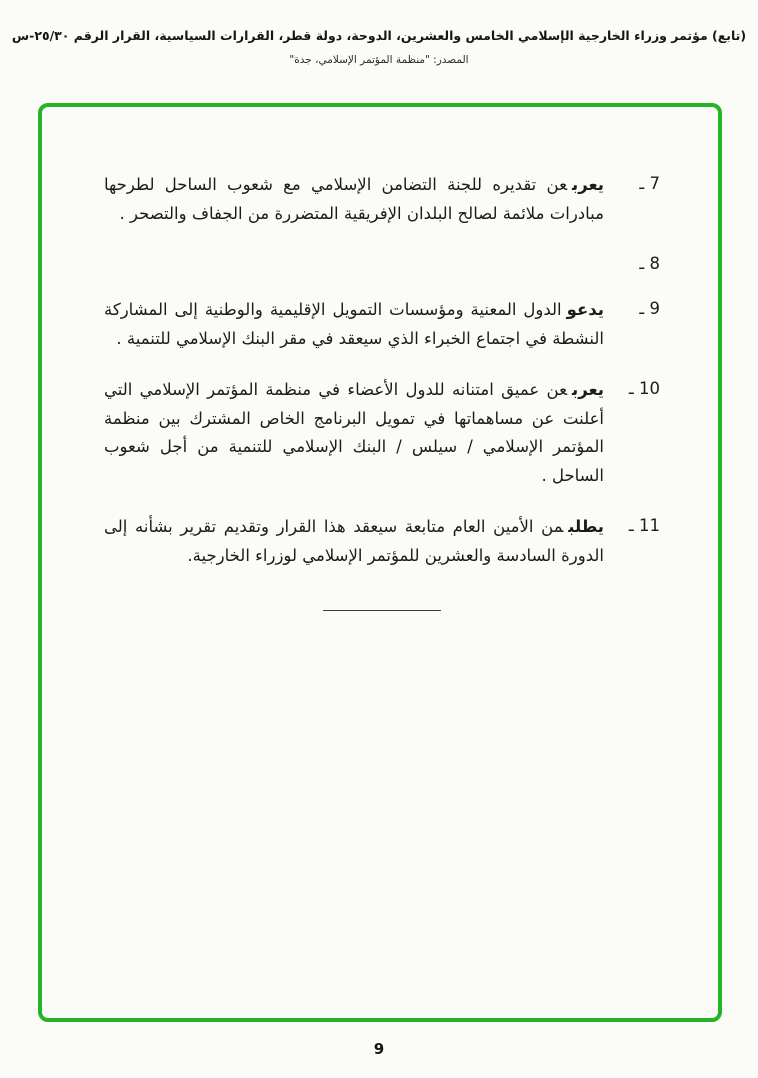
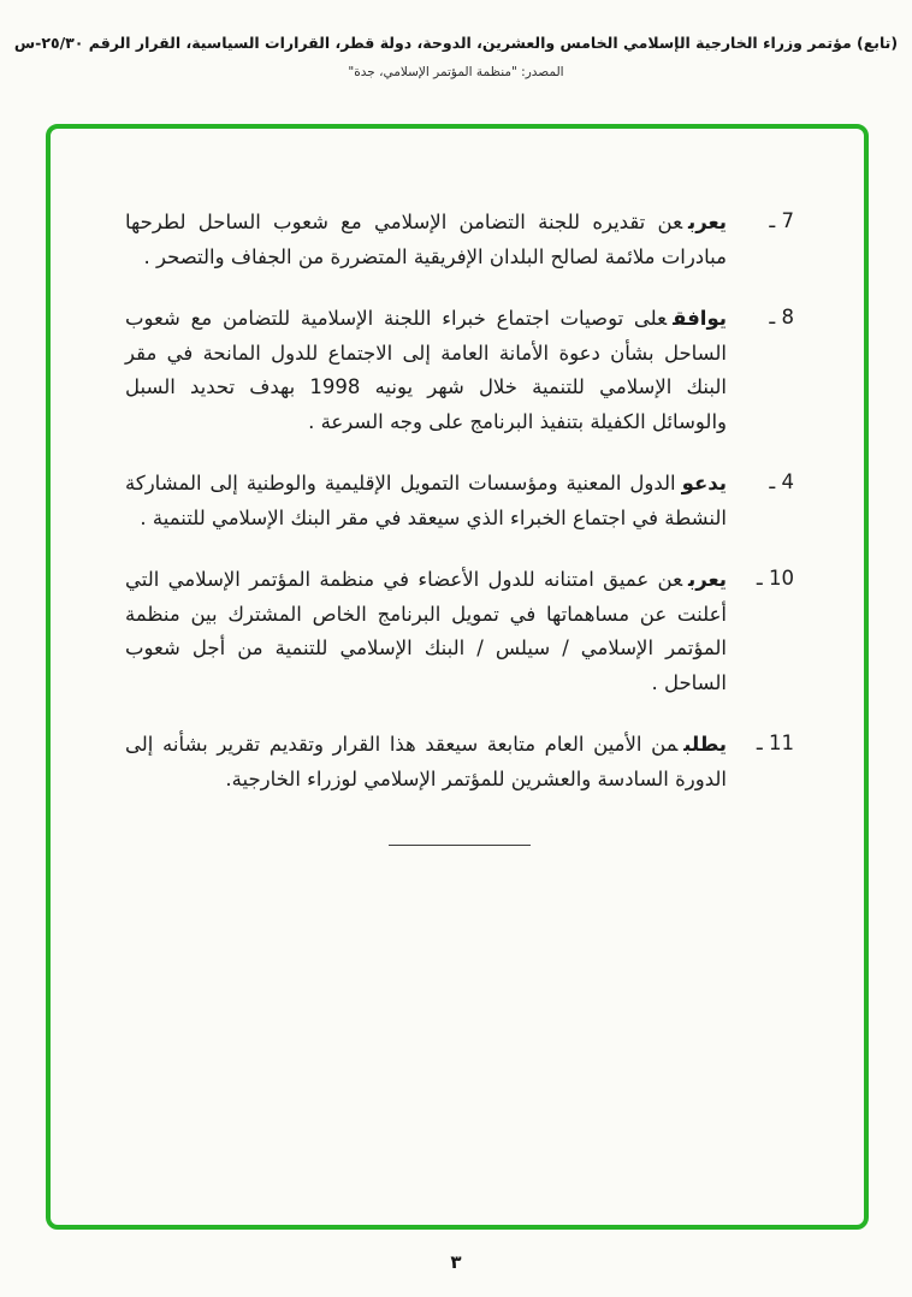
  (تابع) مؤتمر وزراء الخارجية الإسلامي الخامس والعشرين، الدوحة، دولة قطر، القرارات السياسية، القرار الرقم ٢٥/٣٠-س
  المصدر: "منظمة المؤتمر الإسلامي، جدة"
  7 ـ
  يعربعن تقديره للجنة التضامن الإسلامي مع شعوب الساحل لطرحها مبادرات ملائمة لصالح البلدان الإفريقية المتضررة من الجفاف والتصحر .
  8 ـ
+ يوافقعلى توصيات اجتماع خبراء اللجنة الإسلامية للتضامن مع شعوب الساحل بشأن دعوة الأمانة العامة إلى الاجتماع للدول المانحة في مقر البنك الإسلامي للتنمية خلال شهر يونيه 1998 بهدف تحديد السبل والوسائل الكفيلة بتنفيذ البرنامج على وجه السرعة .
- 9 ـ
+ 4 ـ
  يدعوالدول المعنية ومؤسسات التمويل الإقليمية والوطنية إلى المشاركة النشطة في اجتماع الخبراء الذي سيعقد في مقر البنك الإسلامي للتنمية .
  10 ـ
  يعربعن عميق امتنانه للدول الأعضاء في منظمة المؤتمر الإسلامي التي أعلنت عن مساهماتها في تمويل البرنامج الخاص المشترك بين منظمة المؤتمر الإسلامي / سيلس / البنك الإسلامي للتنمية من أجل شعوب الساحل .
  11 ـ
  يطلبمن الأمين العام متابعة سيعقد هذا القرار وتقديم تقرير بشأنه إلى الدورة السادسة والعشرين للمؤتمر الإسلامي لوزراء الخارجية.
- 9
+ ٣
